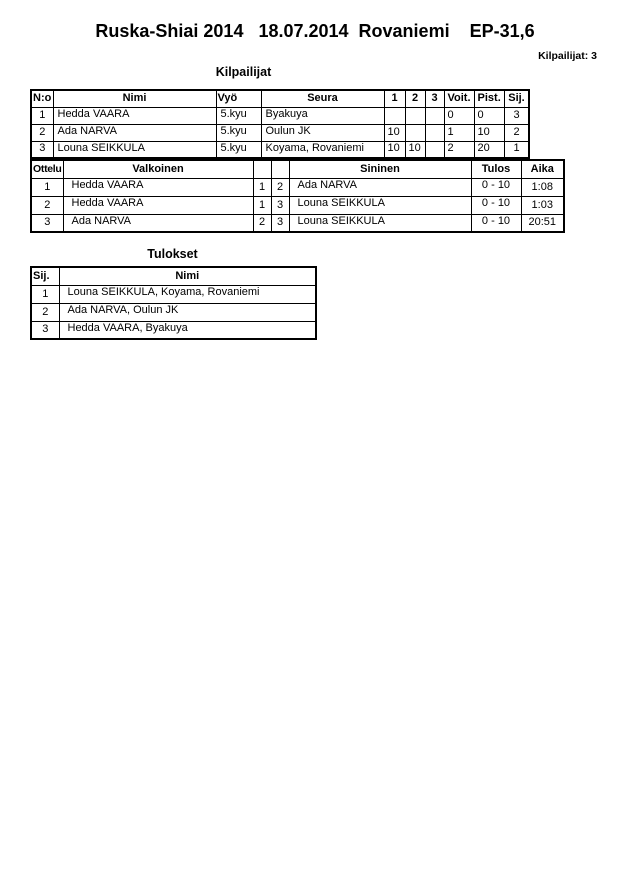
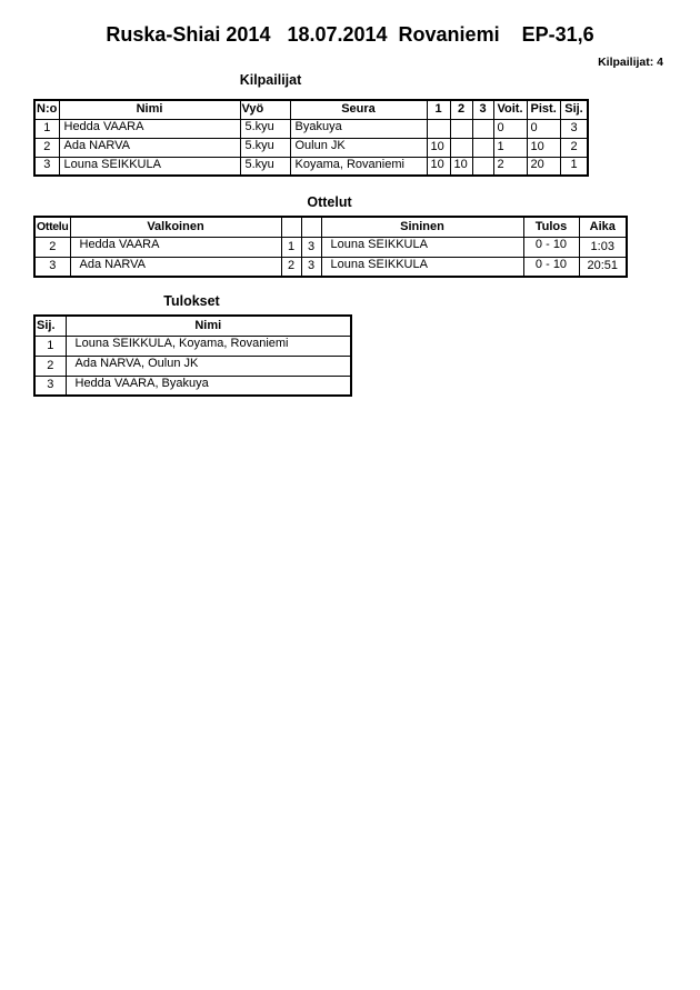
  Ruska-Shiai 2014 18.07.2014 Rovaniemi EP-31,6
- Kilpailijat: 3
+ Kilpailijat: 4
  Kilpailijat
  N:o	Nimi	Vyö	Seura	1	2	3	Voit.	Pist.	Sij.
  1	Hedda VAARA	5.kyu	Byakuya				0	0	3
  2	Ada NARVA	5.kyu	Oulun JK	10			1	10	2
  3	Louna SEIKKULA	5.kyu	Koyama, Rovaniemi	10	10		2	20	1
+ Ottelut
  Ottelu	Valkoinen			Sininen	Tulos	Aika
- 1	Hedda VAARA	1	2	Ada NARVA	0 - 10	1:08
  2	Hedda VAARA	1	3	Louna SEIKKULA	0 - 10	1:03
  3	Ada NARVA	2	3	Louna SEIKKULA	0 - 10	20:51
  Tulokset
  Sij.	Nimi
  1	Louna SEIKKULA, Koyama, Rovaniemi
  2	Ada NARVA, Oulun JK
  3	Hedda VAARA, Byakuya
